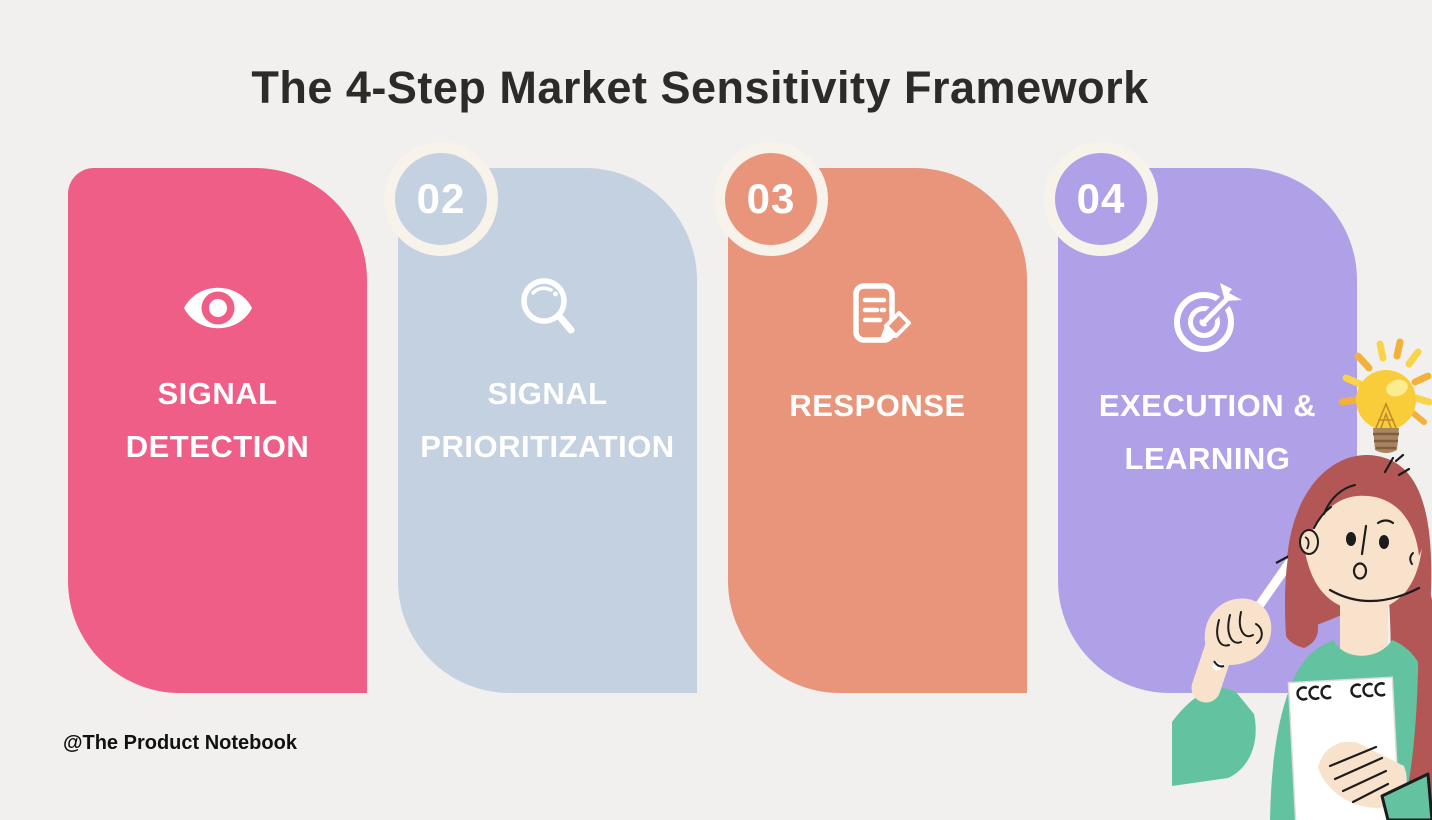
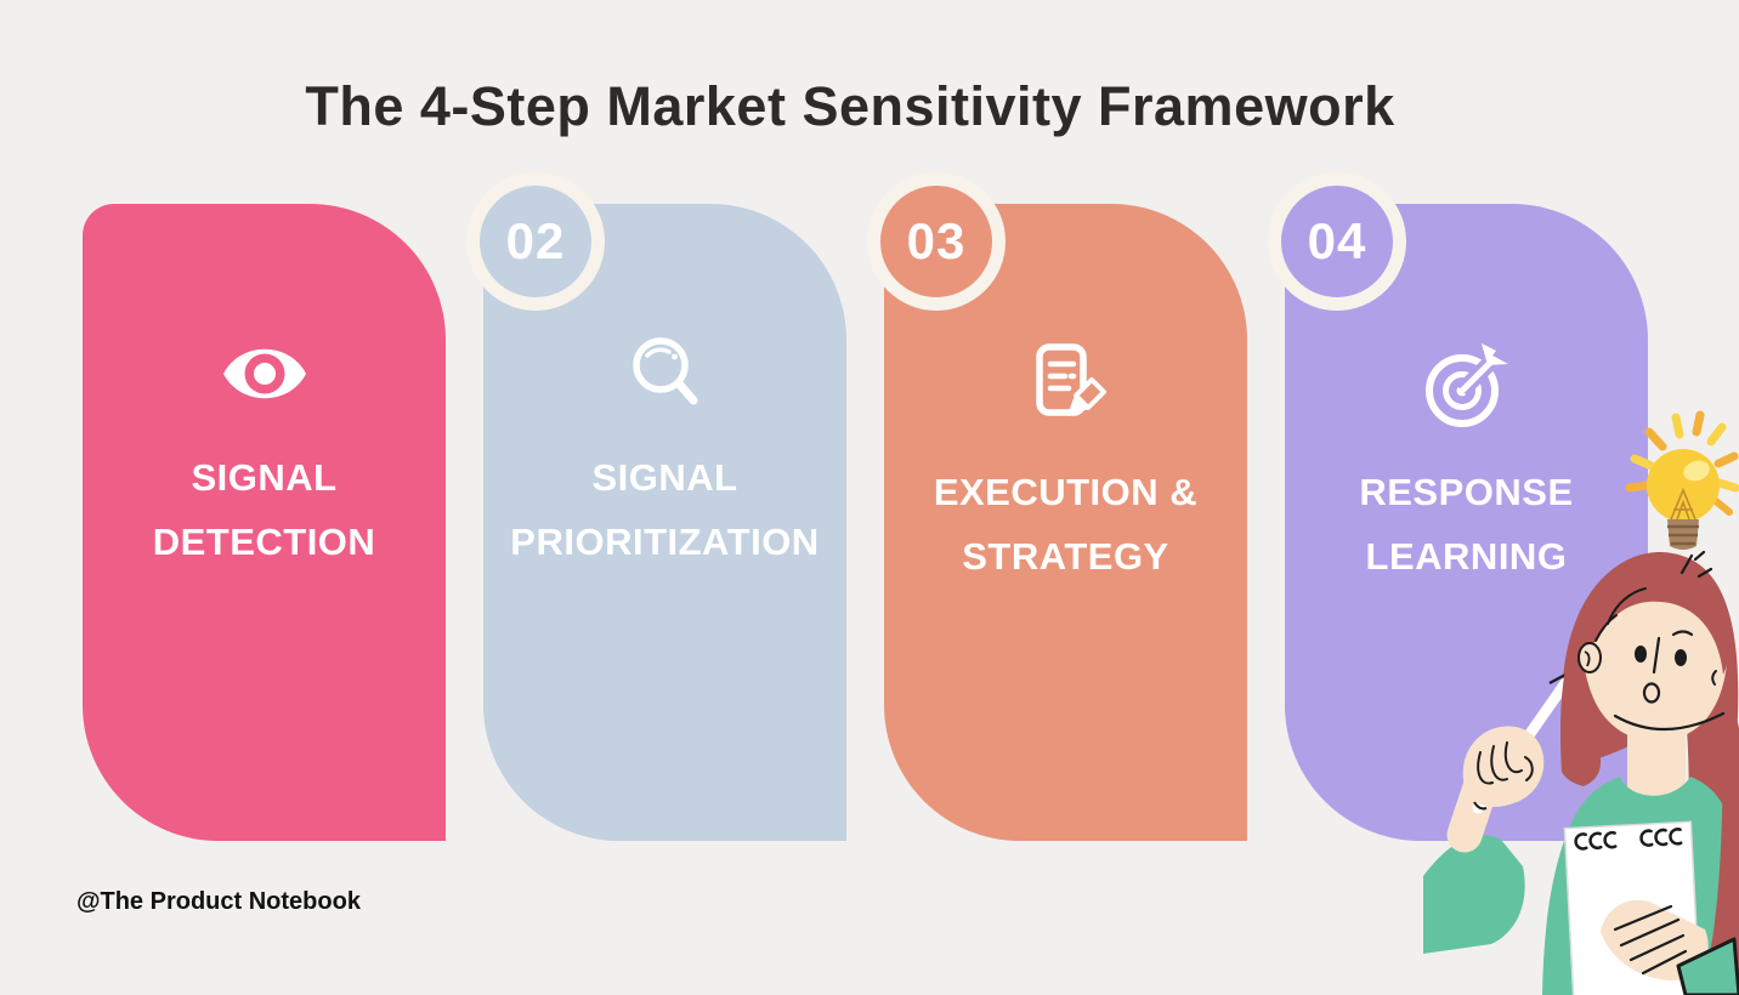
  The 4-Step Market Sensitivity Framework
  SIGNAL
  DETECTION
  02
  SIGNAL
  PRIORITIZATION
  03
- RESPONSE
+ EXECUTION &
+ STRATEGY
  04
- EXECUTION &
+ RESPONSE
  LEARNING
  @The Product Notebook
